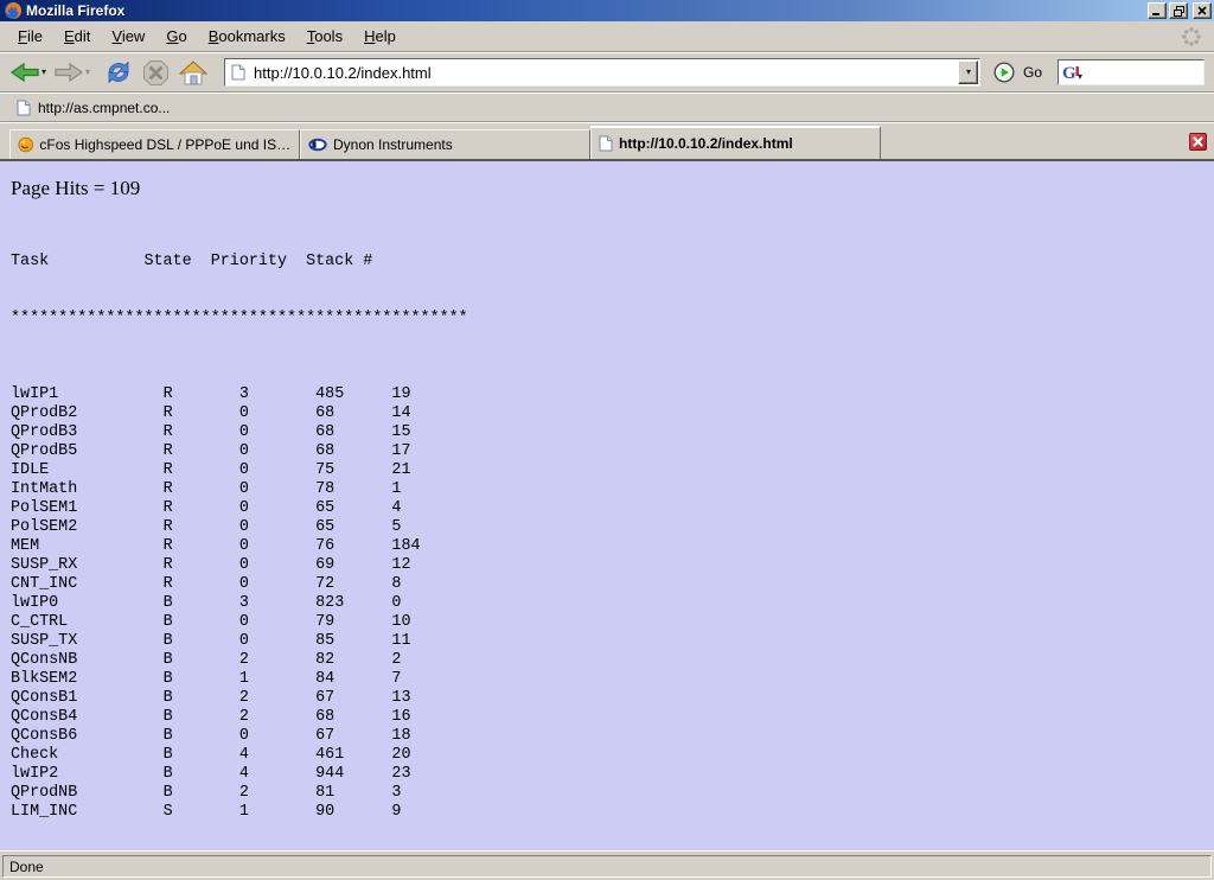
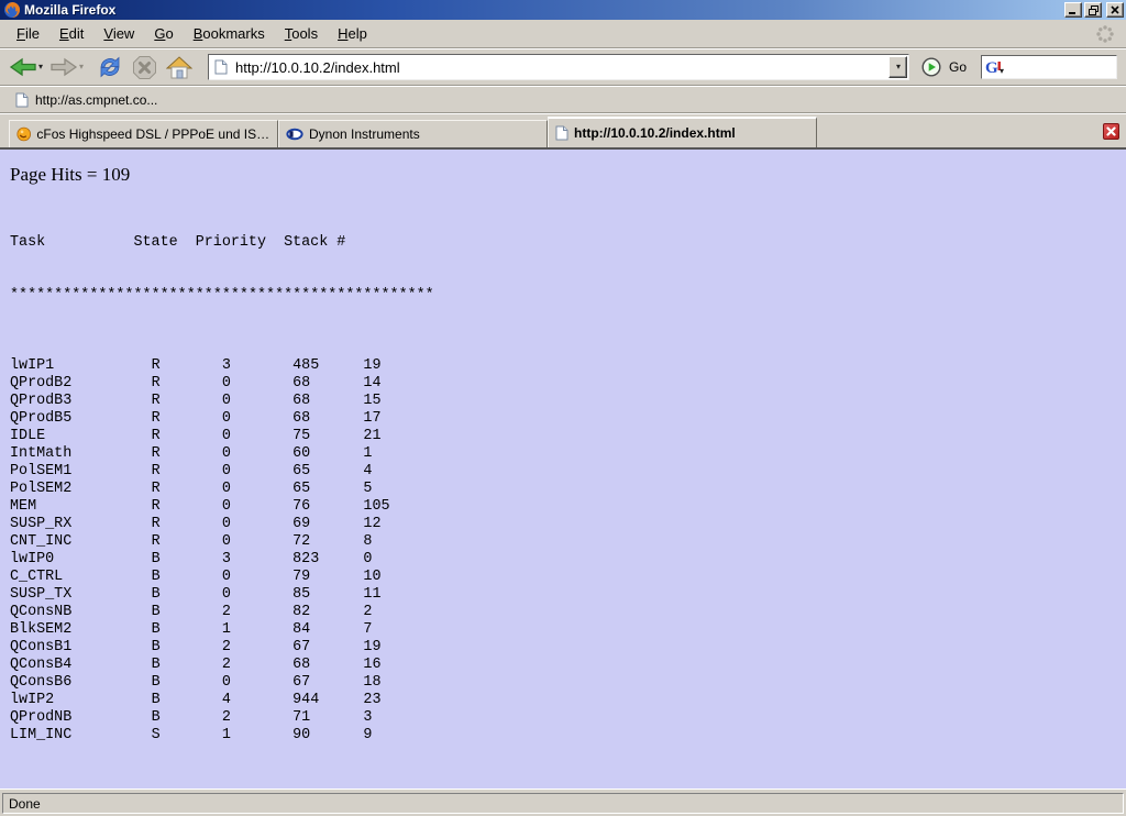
  Mozilla Firefox
  File
  Edit
  View
  Go
  Bookmarks
  Tools
  Help
  ▾
  ▾
  http://10.0.10.2/index.html
  ▾
  Go
  G
  ▾
  http://as.cmpnet.co...
  cFos Highspeed DSL / PPPoE und ISD
  Dynon Instruments
  http://10.0.10.2/index.html
  Page Hits = 109
  Task State Priority Stack #
  ************************************************
  lwIP1 R 3 485 19
  QProdB2 R 0 68 14
  QProdB3 R 0 68 15
  QProdB5 R 0 68 17
  IDLE R 0 75 21
- IntMath R 0 78 1
+ IntMath R 0 60 1
  PolSEM1 R 0 65 4
  PolSEM2 R 0 65 5
- MEM R 0 76 184
+ MEM R 0 76 105
  SUSP_RX R 0 69 12
  CNT_INC R 0 72 8
  lwIP0 B 3 823 0
  C_CTRL B 0 79 10
  SUSP_TX B 0 85 11
  QConsNB B 2 82 2
  BlkSEM2 B 1 84 7
- QConsB1 B 2 67 13
+ QConsB1 B 2 67 19
  QConsB4 B 2 68 16
  QConsB6 B 0 67 18
- Check B 4 461 20
  lwIP2 B 4 944 23
- QProdNB B 2 81 3
+ QProdNB B 2 71 3
  LIM_INC S 1 90 9
  Done
